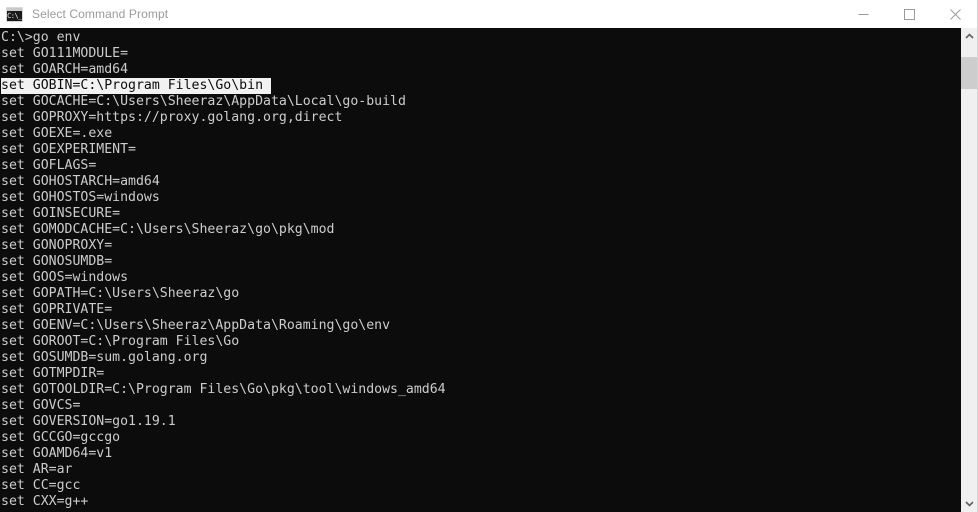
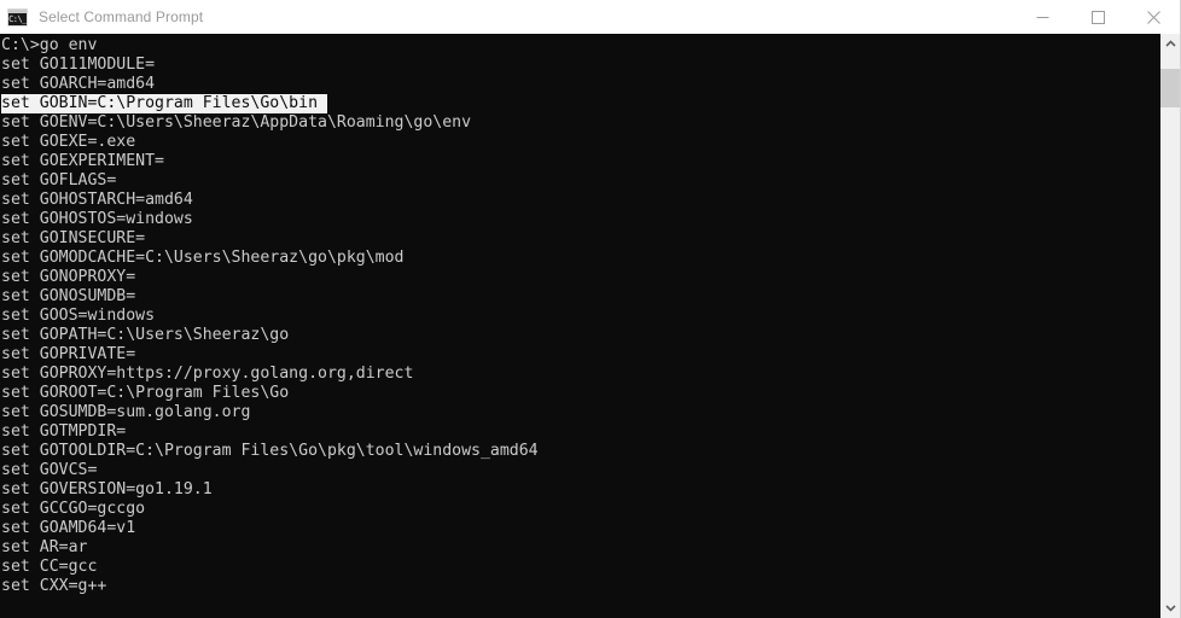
  C:\_
  Select Command Prompt
  C:\>go env
  set GO111MODULE=
  set GOARCH=amd64
  set GOBIN=C:\Program Files\Go\bin
- set GOCACHE=C:\Users\Sheeraz\AppData\Local\go-build
- set GOPROXY=https://proxy.golang.org,direct
+ set GOENV=C:\Users\Sheeraz\AppData\Roaming\go\env
  set GOEXE=.exe
  set GOEXPERIMENT=
  set GOFLAGS=
  set GOHOSTARCH=amd64
  set GOHOSTOS=windows
  set GOINSECURE=
  set GOMODCACHE=C:\Users\Sheeraz\go\pkg\mod
  set GONOPROXY=
  set GONOSUMDB=
  set GOOS=windows
  set GOPATH=C:\Users\Sheeraz\go
  set GOPRIVATE=
- set GOENV=C:\Users\Sheeraz\AppData\Roaming\go\env
+ set GOPROXY=https://proxy.golang.org,direct
  set GOROOT=C:\Program Files\Go
  set GOSUMDB=sum.golang.org
  set GOTMPDIR=
  set GOTOOLDIR=C:\Program Files\Go\pkg\tool\windows_amd64
  set GOVCS=
  set GOVERSION=go1.19.1
  set GCCGO=gccgo
  set GOAMD64=v1
  set AR=ar
  set CC=gcc
  set CXX=g++
